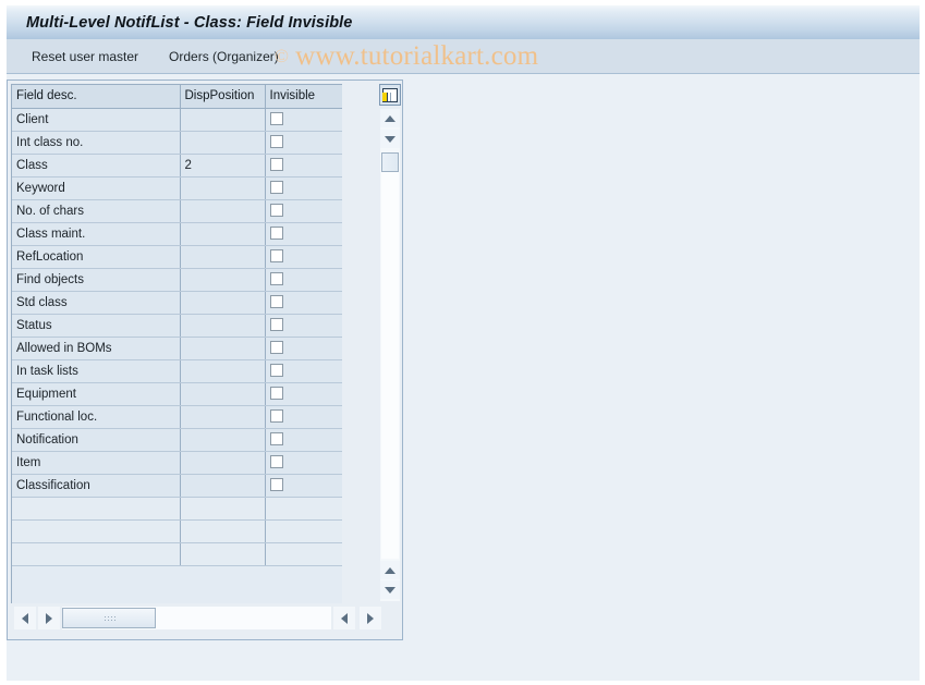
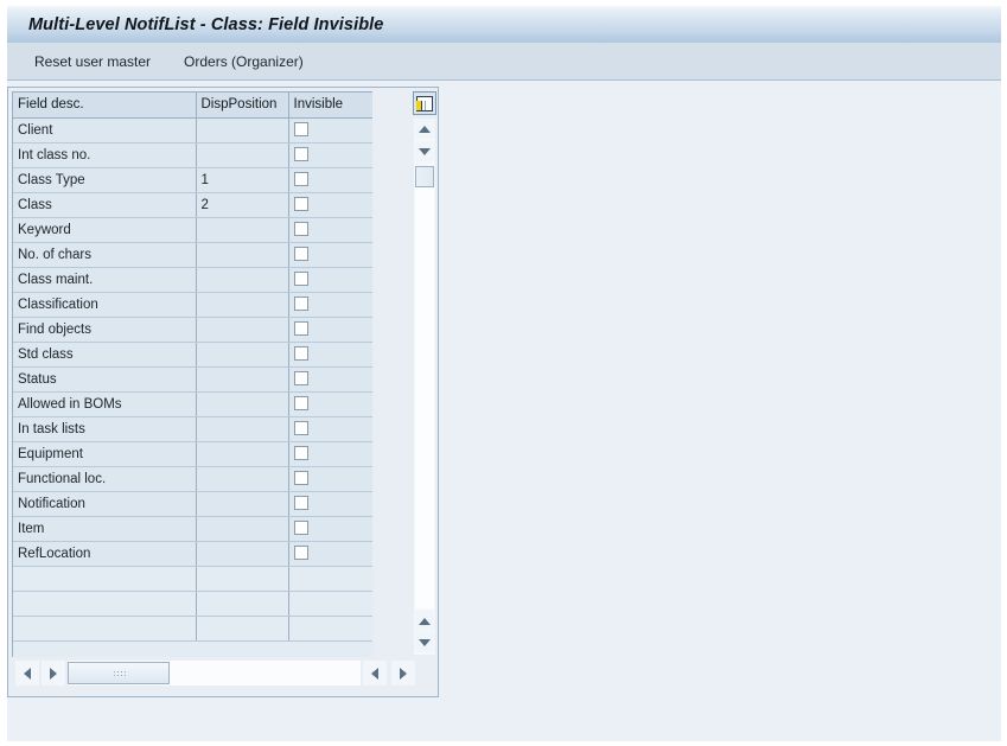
  Multi-Level NotifList - Class: Field Invisible
  Reset user master
  Orders (Organizer)
- ©
- www.tutorialkart.com
  Field desc.	DispPosition	Invisible
  Client
  Int class no.
+ Class Type	1
  Class	2
  Keyword
  No. of chars
  Class maint.
- RefLocation
+ Classification
  Find objects
  Std class
  Status
  Allowed in BOMs
  In task lists
  Equipment
  Functional loc.
  Notification
  Item
- Classification
+ RefLocation
